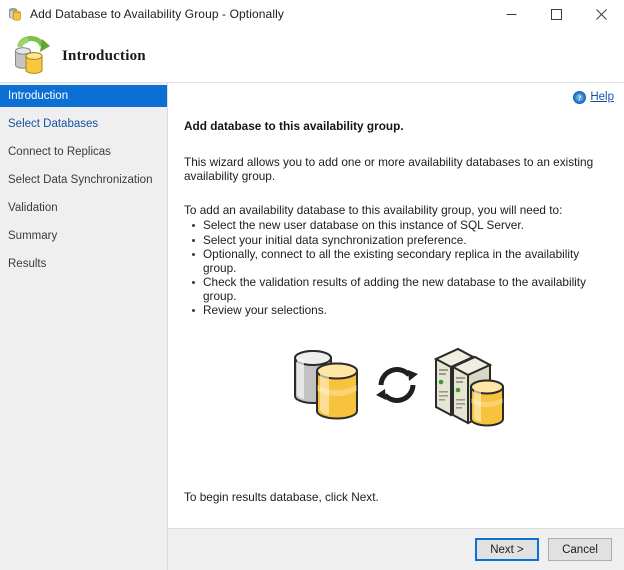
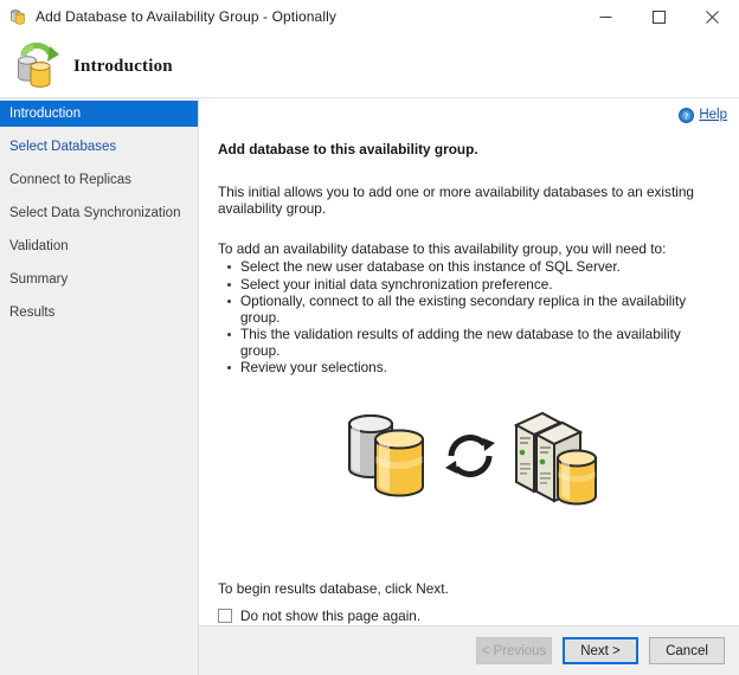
  Add Database to Availability Group - Optionally
  Introduction
  Introduction
  Select Databases
  Connect to Replicas
  Select Data Synchronization
  Validation
  Summary
  Results
  ?
  Help
  Add database to this availability group.
- This wizard allows you to add one or more availability databases to an existing availability group.
+ This initial allows you to add one or more availability databases to an existing availability group.
  To add an availability database to this availability group, you will need to:
  Select the new user database on this instance of SQL Server.
  Select your initial data synchronization preference.
  Optionally, connect to all the existing secondary replica in the availability group.
- Check the validation results of adding the new database to the availability group.
+ This the validation results of adding the new database to the availability group.
  Review your selections.
  To begin results database, click Next.
+ Do not show this page again.
+ < Previous
  Next >
  Cancel
